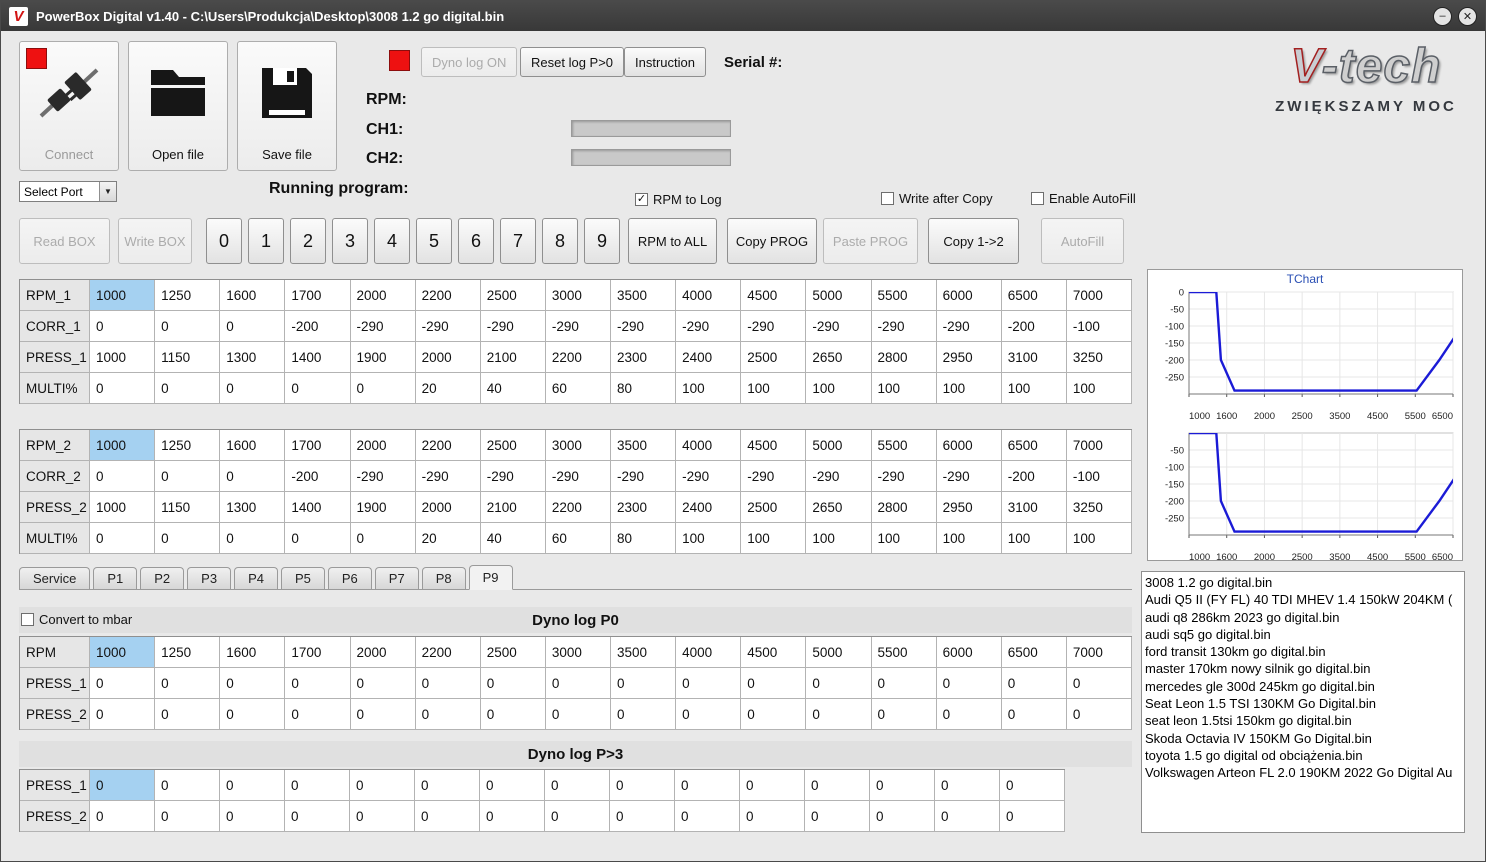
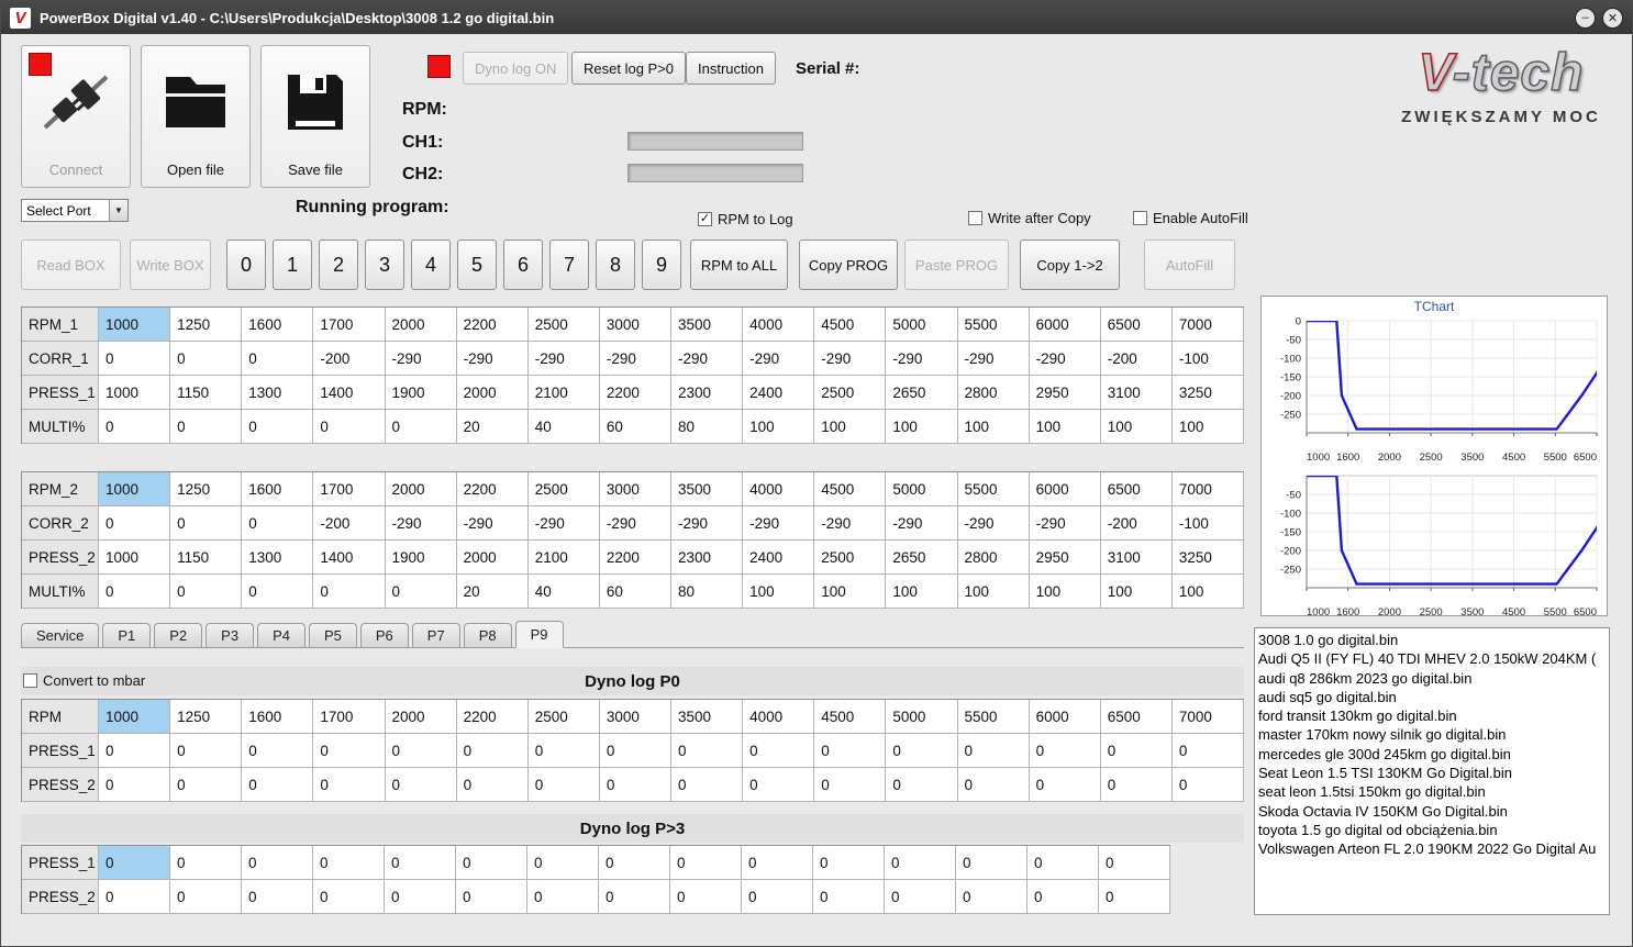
  V
  PowerBox Digital v1.40 - C:\Users\Produkcja\Desktop\3008 1.2 go digital.bin
  –
  ✕
  Connect
  Open file
  Save file
  Dyno log ON
  Reset log P>0
  Instruction
  Serial #:
  RPM:
  CH1:
  CH2:
  V-tech
  ZWIĘKSZAMY MOC
  Select Port
  ▼
  Running program:
  ✓
  RPM to Log
  Write after Copy
  Enable AutoFill
  Read BOX
  Write BOX
  0
  1
  2
  3
  4
  5
  6
  7
  8
  9
  RPM to ALL
  Copy PROG
  Paste PROG
  Copy 1->2
  AutoFill
  RPM_1
  1000
  1250
  1600
  1700
  2000
  2200
  2500
  3000
  3500
  4000
  4500
  5000
  5500
  6000
  6500
  7000
  CORR_1
  0
  0
  0
  -200
  -290
  -290
  -290
  -290
  -290
  -290
  -290
  -290
  -290
  -290
  -200
  -100
  PRESS_1
  1000
  1150
  1300
  1400
  1900
  2000
  2100
  2200
  2300
  2400
  2500
  2650
  2800
  2950
  3100
  3250
  MULTI%
  0
  0
  0
  0
  0
  20
  40
  60
  80
  100
  100
  100
  100
  100
  100
  100
  RPM_2
  1000
  1250
  1600
  1700
  2000
  2200
  2500
  3000
  3500
  4000
  4500
  5000
  5500
  6000
  6500
  7000
  CORR_2
  0
  0
  0
  -200
  -290
  -290
  -290
  -290
  -290
  -290
  -290
  -290
  -290
  -290
  -200
  -100
  PRESS_2
  1000
  1150
  1300
  1400
  1900
  2000
  2100
  2200
  2300
  2400
  2500
  2650
  2800
  2950
  3100
  3250
  MULTI%
  0
  0
  0
  0
  0
  20
  40
  60
  80
  100
  100
  100
  100
  100
  100
  100
  Service
  P1
  P2
  P3
  P4
  P5
  P6
  P7
  P8
  P9
  Dyno log P0
  Convert to mbar
  RPM
  1000
  1250
  1600
  1700
  2000
  2200
  2500
  3000
  3500
  4000
  4500
  5000
  5500
  6000
  6500
  7000
  PRESS_1
  0
  0
  0
  0
  0
  0
  0
  0
  0
  0
  0
  0
  0
  0
  0
  0
  PRESS_2
  0
  0
  0
  0
  0
  0
  0
  0
  0
  0
  0
  0
  0
  0
  0
  0
  Dyno log P>3
  PRESS_1
  0
  0
  0
  0
  0
  0
  0
  0
  0
  0
  0
  0
  0
  0
  0
  PRESS_2
  0
  0
  0
  0
  0
  0
  0
  0
  0
  0
  0
  0
  0
  0
  0
  TChart
  1000
  1600
  2000
  2500
  3500
  4500
  5500
  6500
  0
  -50
  -100
  -150
  -200
  -250
  1000
  1600
  2000
  2500
  3500
  4500
  5500
  6500
  -50
  -100
  -150
  -200
  -250
- 3008 1.2 go digital.bin
+ 3008 1.0 go digital.bin
- Audi Q5 II (FY FL) 40 TDI MHEV 1.4 150kW 204KM (
+ Audi Q5 II (FY FL) 40 TDI MHEV 2.0 150kW 204KM (
  audi q8 286km 2023 go digital.bin
  audi sq5 go digital.bin
  ford transit 130km go digital.bin
  master 170km nowy silnik go digital.bin
  mercedes gle 300d 245km go digital.bin
  Seat Leon 1.5 TSI 130KM Go Digital.bin
  seat leon 1.5tsi 150km go digital.bin
  Skoda Octavia IV 150KM Go Digital.bin
  toyota 1.5 go digital od obciążenia.bin
  Volkswagen Arteon FL 2.0 190KM 2022 Go Digital Au
